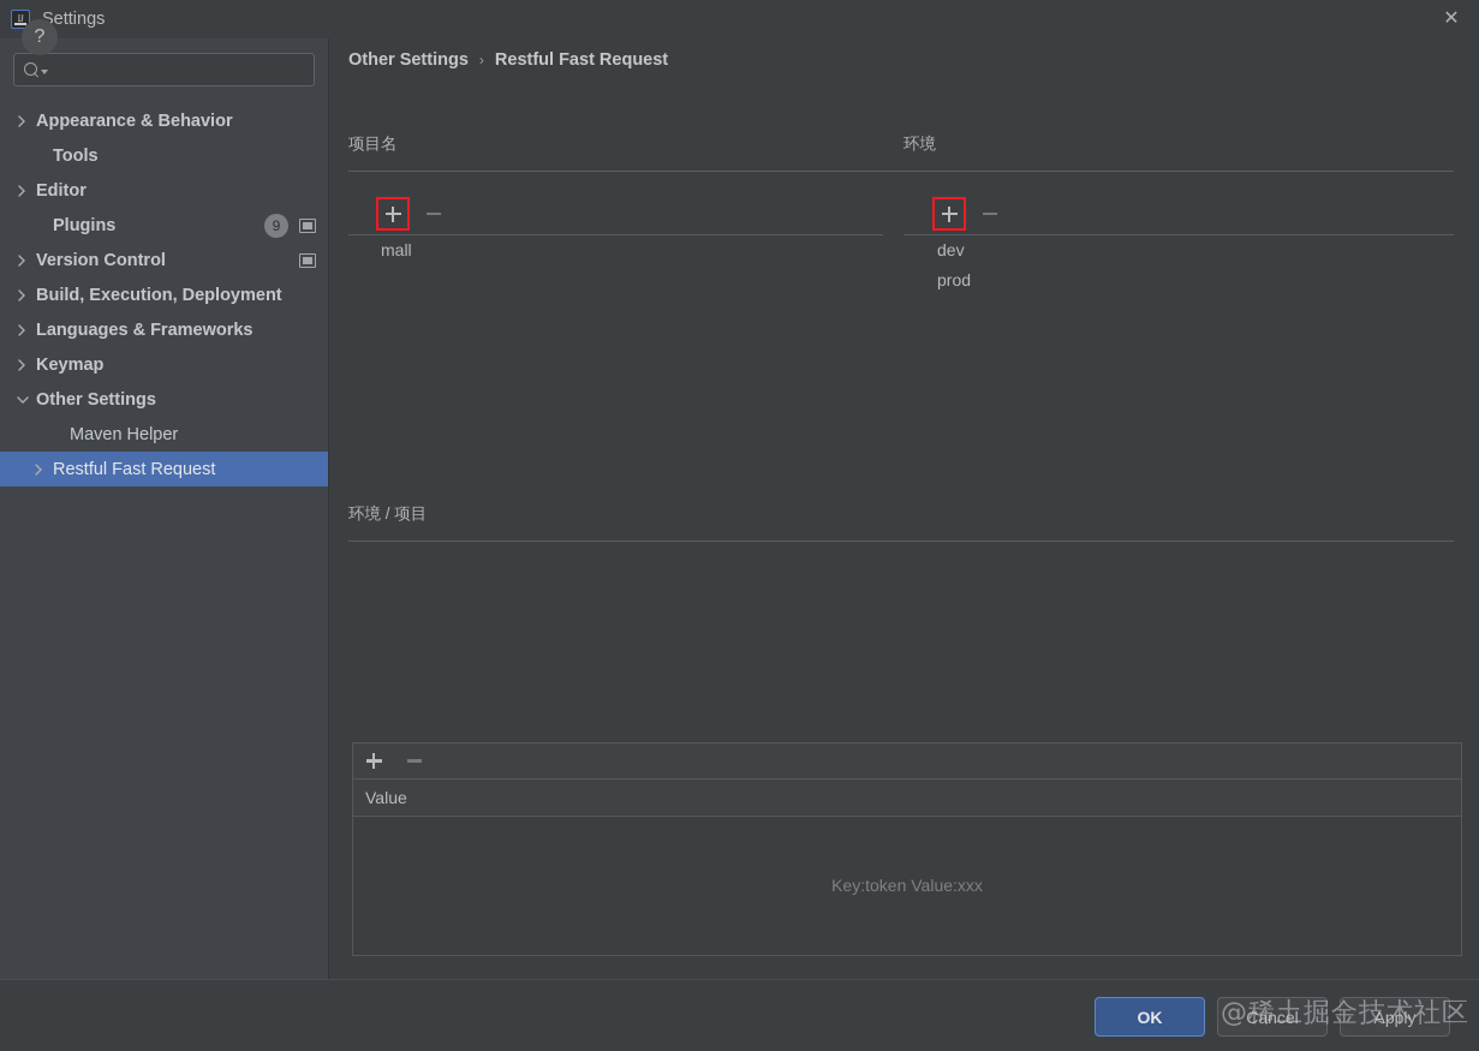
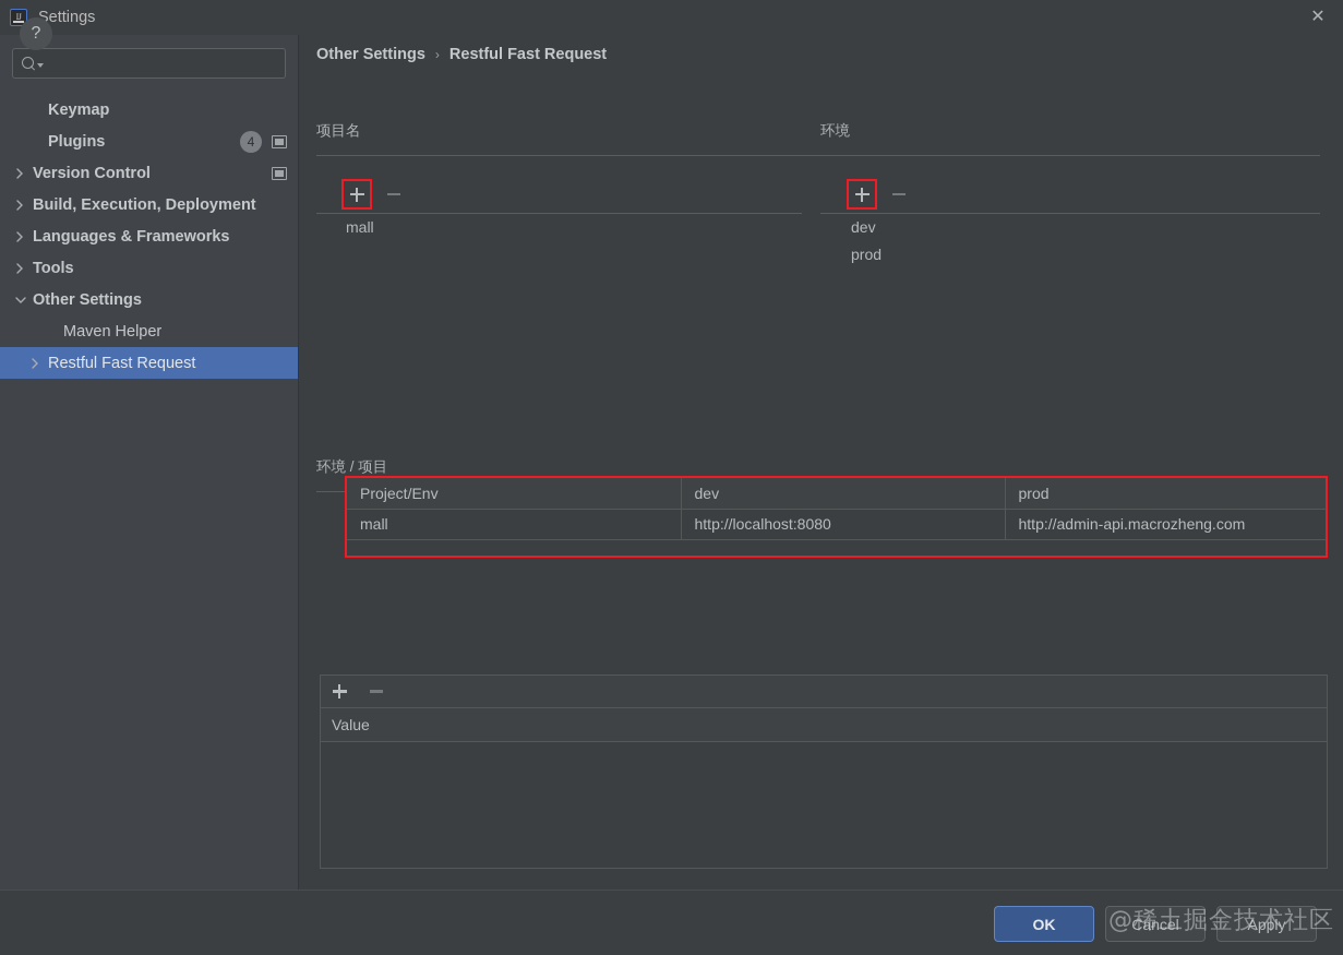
  IJ
  Settings
  ✕
- Appearance & Behavior
- Tools
+ Keymap
- Editor
  Plugins
- 9
+ 4
  Version Control
  Build, Execution, Deployment
  Languages & Frameworks
- Keymap
+ Tools
  Other Settings
  Maven Helper
  Restful Fast Request
  Other Settings
  ›
  Restful Fast Request
  项目名
  mall
  环境
  dev
  prod
  环境 / 项目
+ Project/Env	dev	prod
+ mall	http://localhost:8080	http://admin-api.macrozheng.com
  Value
- Key:token Value:xxx
  ?
  OK
  Cancel
  Apply
  @稀土掘金技术社区
